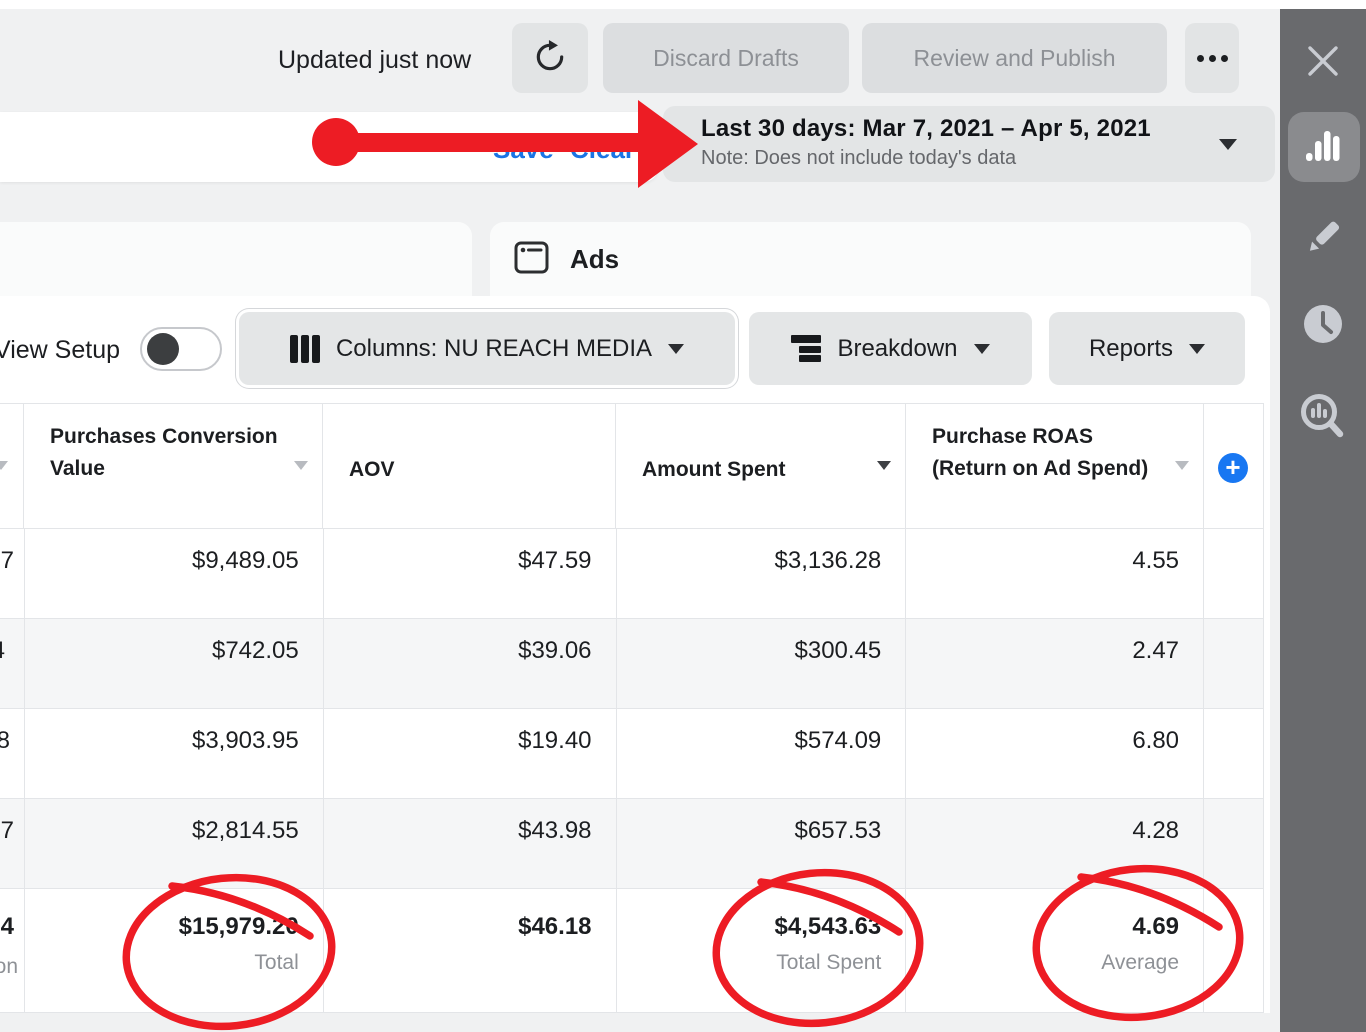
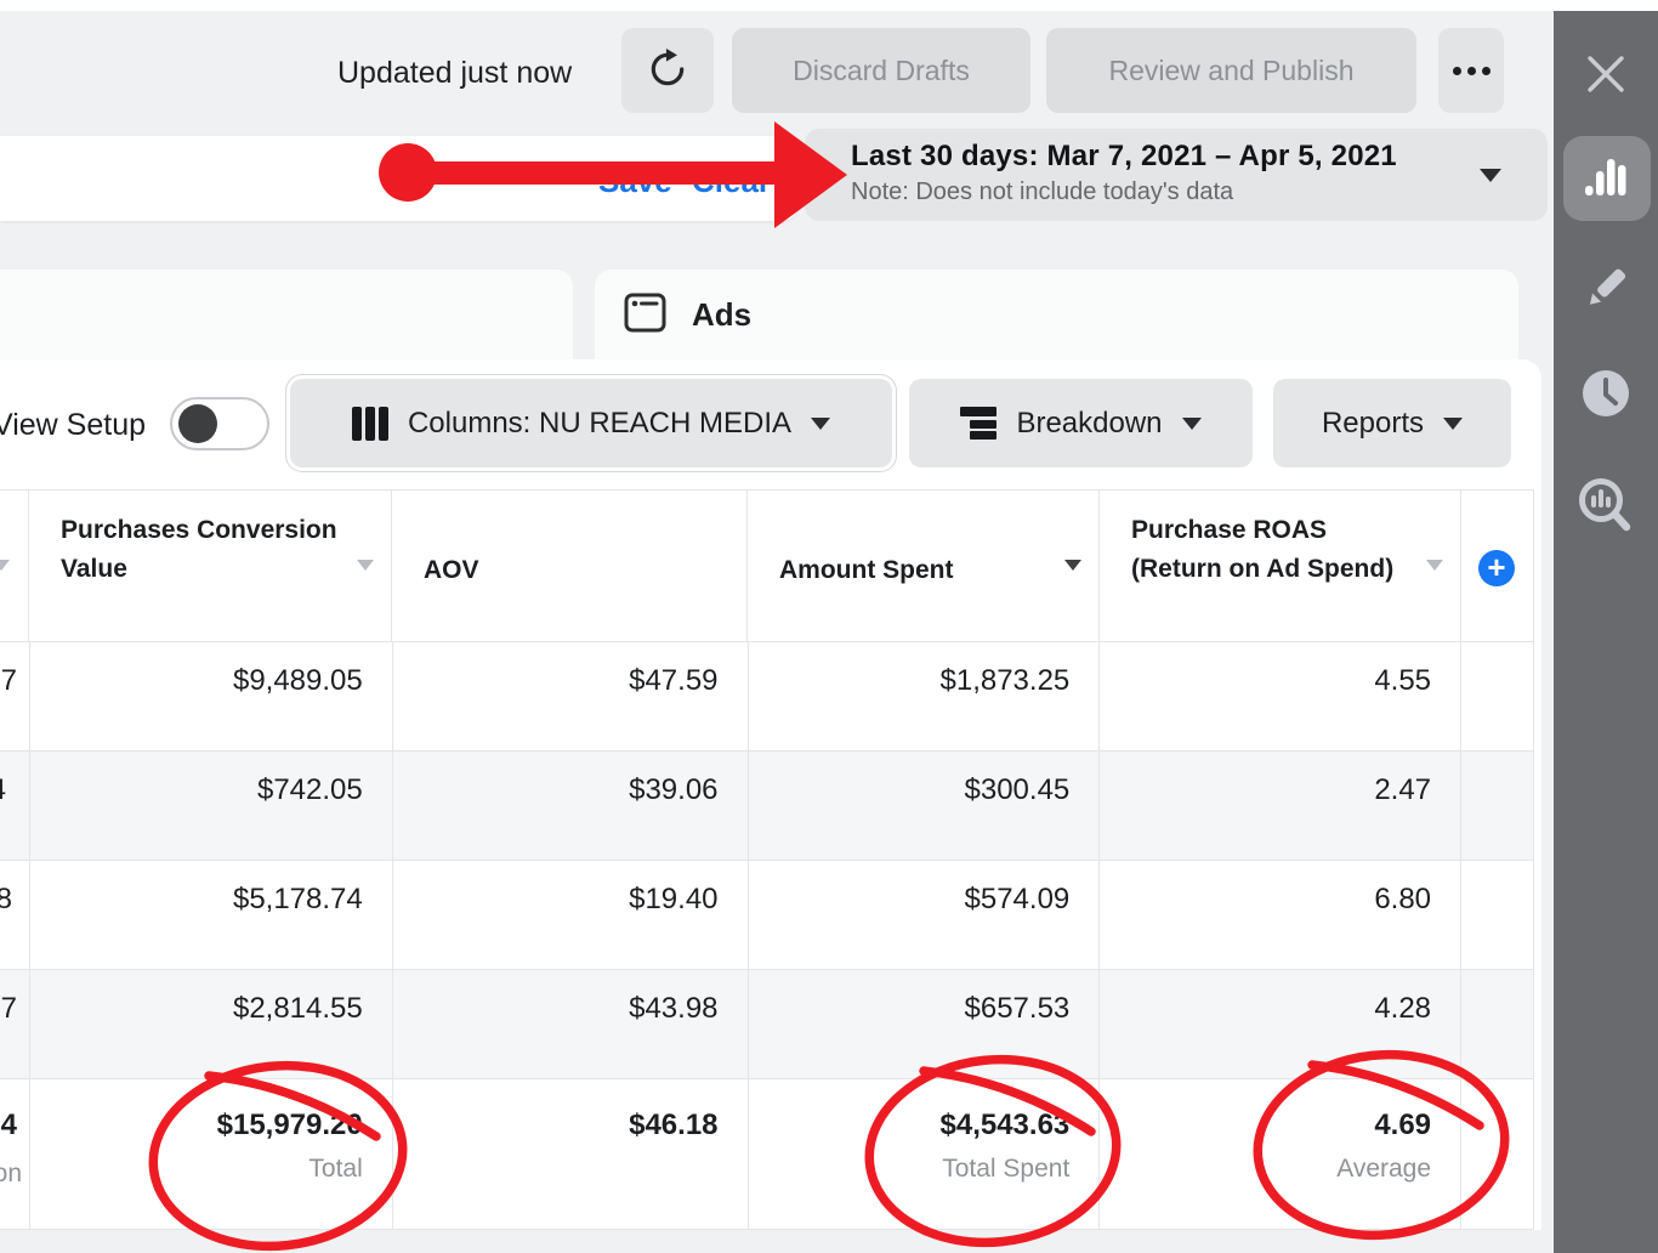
  Updated just now
  Discard Drafts
  Review and Publish
  Last 30 days: Mar 7, 2021 – Apr 5, 2021
  Note: Does not include today's data
  Ads
  View Setup
  Columns: NU REACH MEDIA
  Breakdown
  Reports
  Purchases Conversion Value
  AOV
  Amount Spent
  Purchase ROAS (Return on Ad Spend)
  +
  7
  $9,489.05
  $47.59
- $3,136.28
+ $1,873.25
  4.55
  $742.05
  $39.06
  $300.45
  2.47
  8
- $3,903.95
+ $5,178.74
  $19.40
  $574.09
  6.80
  7
  $2,814.55
  $43.98
  $657.53
  4.28
  4
  on
  $15,979.2
  Total
  $46.18
  $4,543.63
  Total Spent
  4.69
  Average
